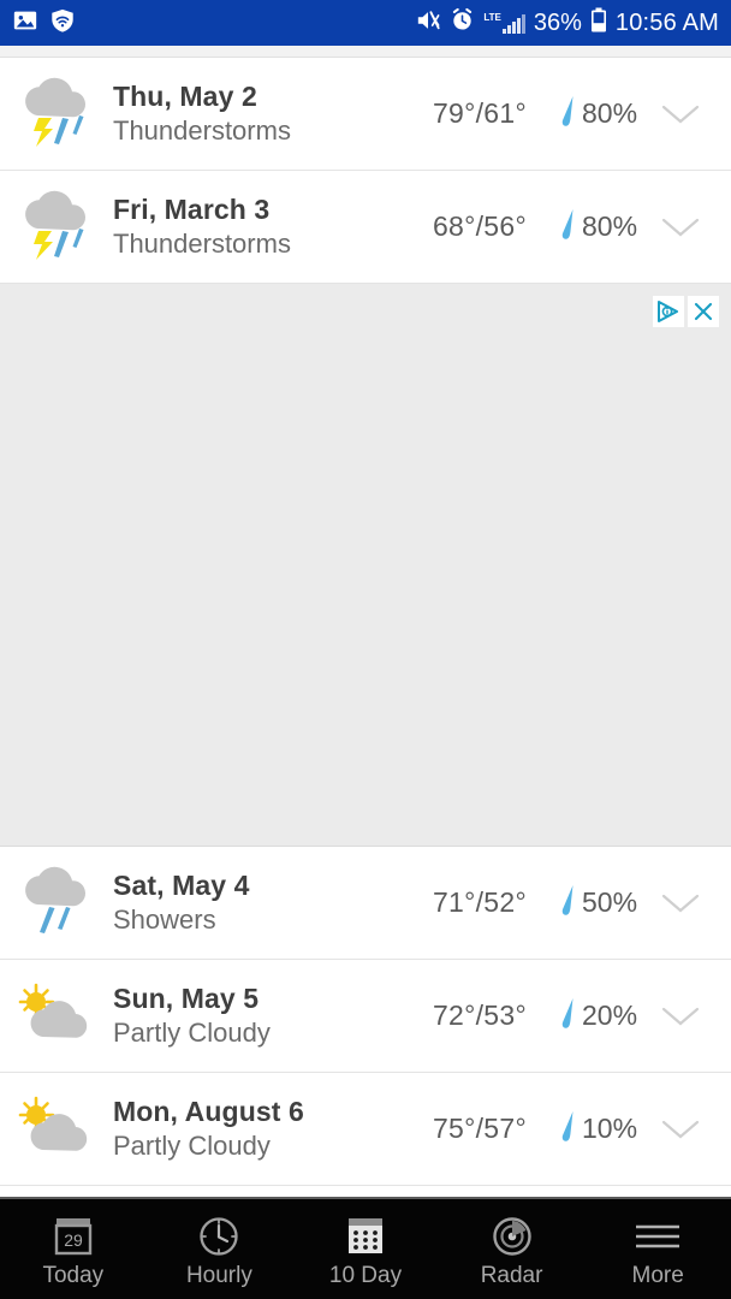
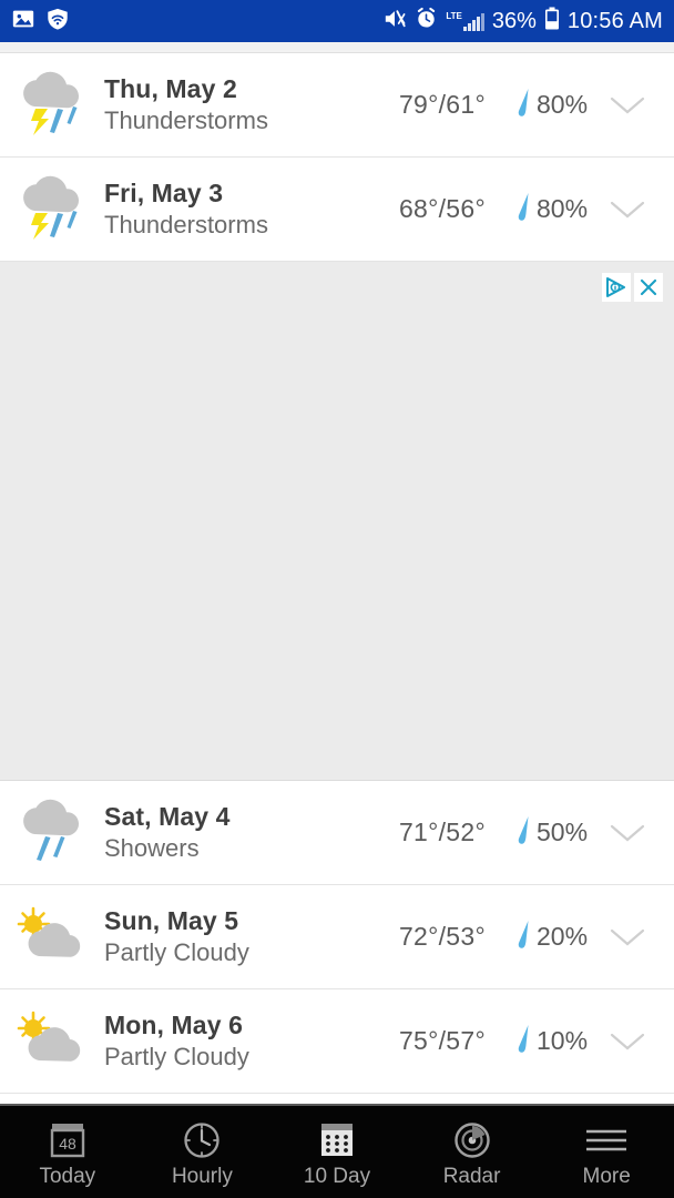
  LTE
  36%
  10:56 AM
  Thu, May 2
  Thunderstorms
  79°/61°
  80%
- Fri, March 3
+ Fri, May 3
  Thunderstorms
  68°/56°
  80%
  Sat, May 4
  Showers
  71°/52°
  50%
  Sun, May 5
  Partly Cloudy
  72°/53°
  20%
- Mon, August 6
+ Mon, May 6
  Partly Cloudy
  75°/57°
  10%
- 29
+ 48
  Today
  Hourly
  10 Day
  Radar
  More
